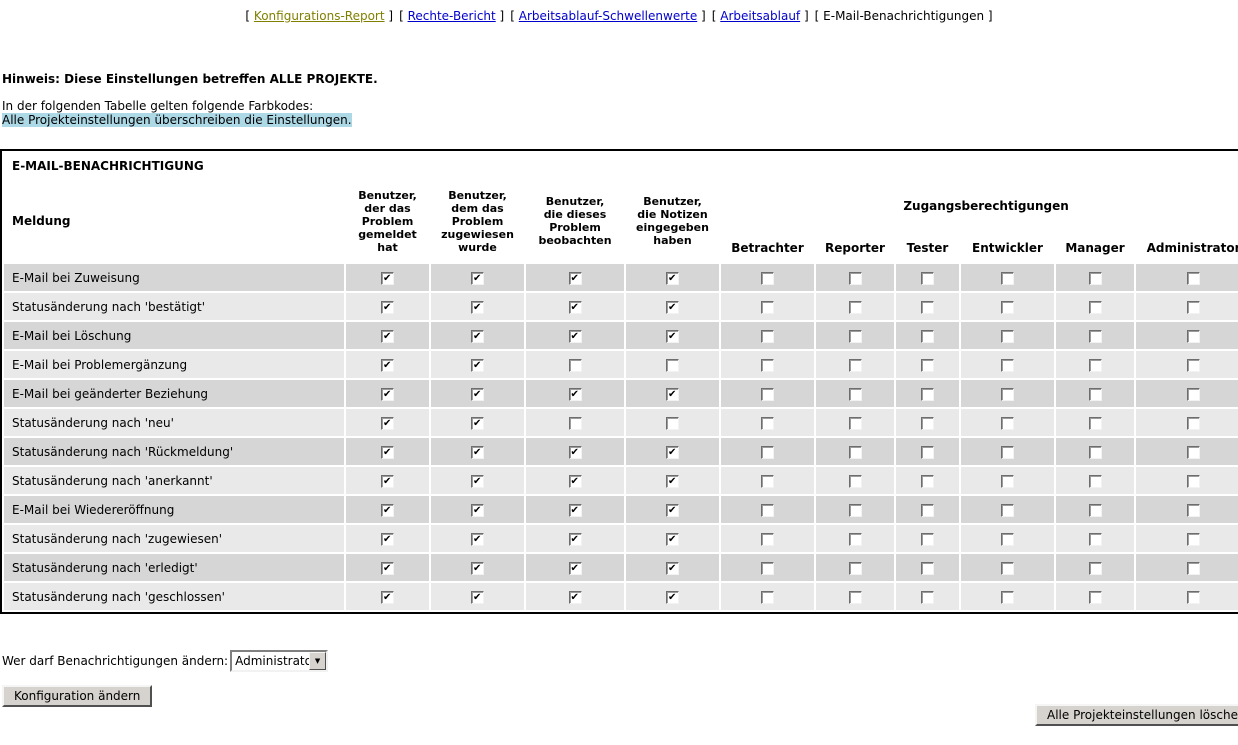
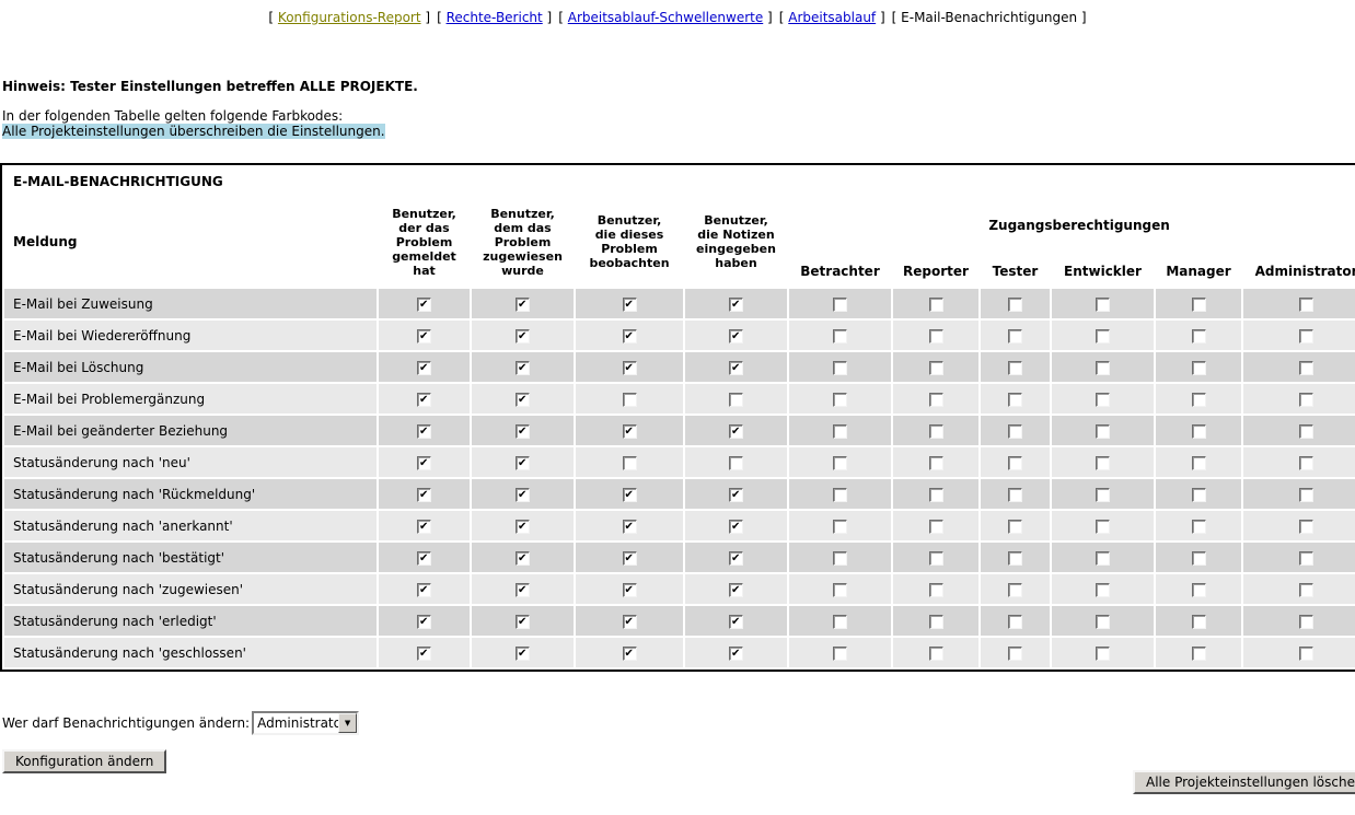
  [ Konfigurations-Report ] [ Rechte-Bericht ] [ Arbeitsablauf-Schwellenwerte ] [ Arbeitsablauf ] [ E-Mail-Benachrichtigungen ]
- Hinweis: Diese Einstellungen betreffen ALLE PROJEKTE.
+ Hinweis: Tester Einstellungen betreffen ALLE PROJEKTE.
  In der folgenden Tabelle gelten folgende Farbkodes:
  Alle Projekteinstellungen überschreiben die Einstellungen.
  E-MAIL-BENACHRICHTIGUNG
  Meldung	Benutzer, der das Problem gemeldet hat	Benutzer, dem das Problem zugewiesen wurde	Benutzer, die dieses Problem beobachten	Benutzer, die Notizen eingegeben haben	Zugangsberechtigungen
  Betrachter	Reporter	Tester	Entwickler	Manager	Administrato
  E-Mail bei Zuweisung
- Statusänderung nach 'bestätigt'
+ E-Mail bei Wiedereröffnung
  E-Mail bei Löschung
  E-Mail bei Problemergänzung
  E-Mail bei geänderter Beziehung
  Statusänderung nach 'neu'
  Statusänderung nach 'Rückmeldung'
  Statusänderung nach 'anerkannt'
- E-Mail bei Wiedereröffnung
+ Statusänderung nach 'bestätigt'
  Statusänderung nach 'zugewiesen'
  Statusänderung nach 'erledigt'
  Statusänderung nach 'geschlossen'
  Wer darf Benachrichtigungen ändern:
  Administrat
  ▼
  Konfiguration ändern
  Alle Projekteinstellungen lösche
